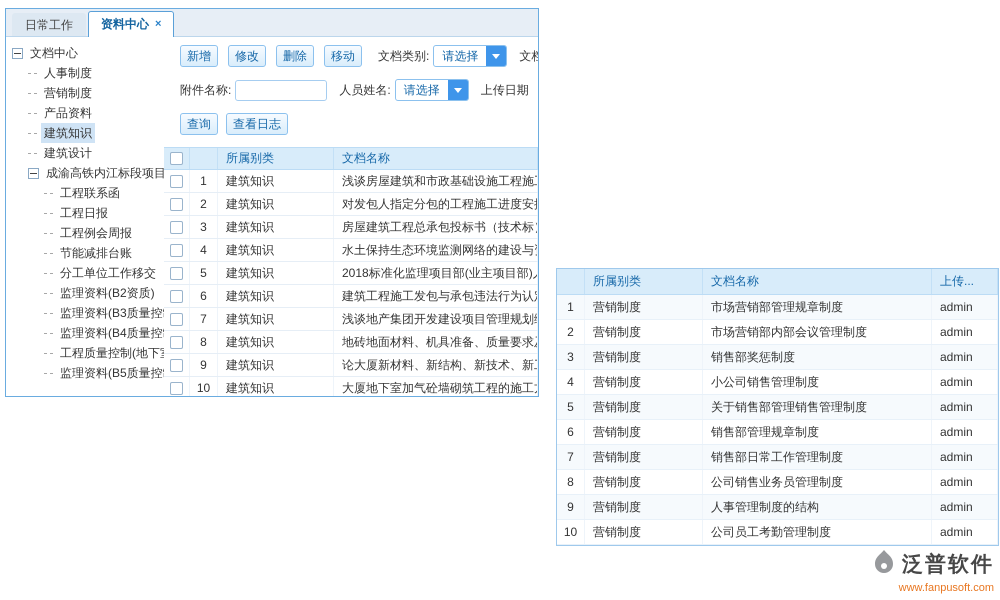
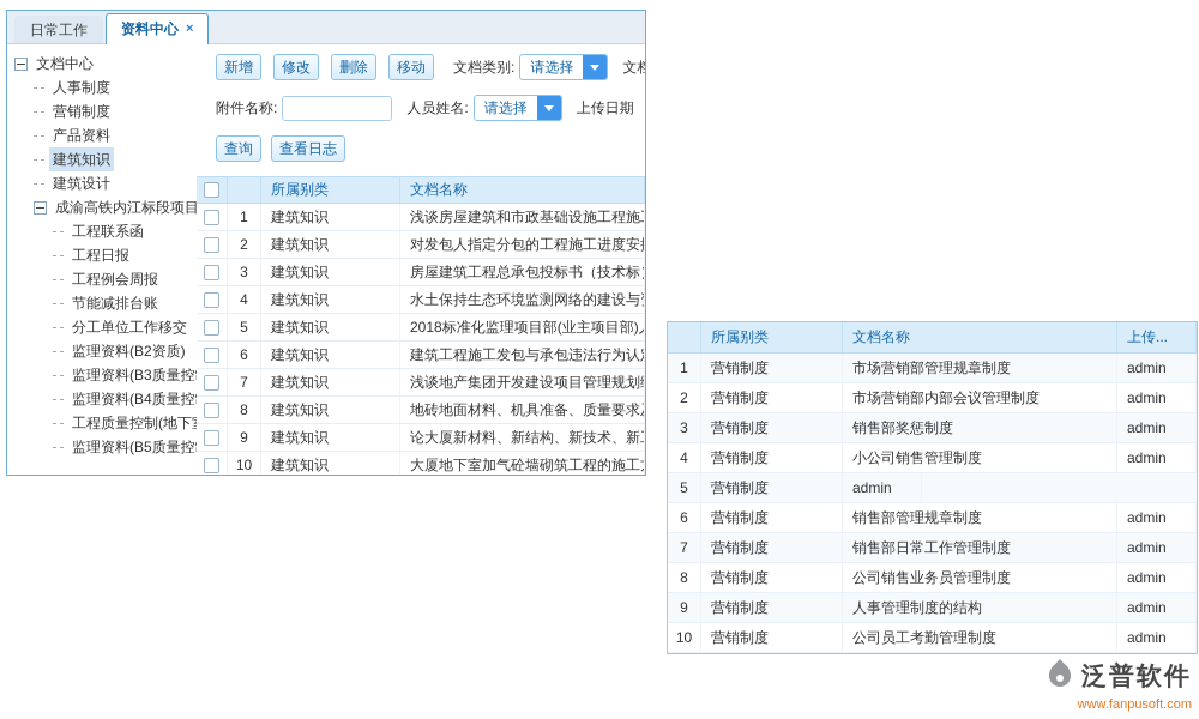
  日常工作
  资料中心
  ×
  文档中心
  人事制度
  营销制度
  产品资料
  建筑知识
  建筑设计
  成渝高铁内江标段项目
  工程联系函
  工程日报
  工程例会周报
  节能减排台账
  分工单位工作移交
  监理资料(B2资质)
  监理资料(B3质量控
  监理资料(B4质量控
  工程质量控制(地下
  监理资料(B5质量控
  新增
  修改
  删除
  移动
  文档类别:
  请选择
  附件名称:
  人员姓名:
  请选择
  上传日期
  查询
  查看日志
  所属别类
  文档名称
  1
  建筑知识
  浅谈房屋建筑和市政基础设施工程施
  2
  建筑知识
  对发包人指定分包的工程施工进度安
  3
  建筑知识
  房屋建筑工程总承包投标书（技术标
  4
  建筑知识
  水土保持生态环境监测网络的建设与
  5
  建筑知识
  2018标准化监理项目部(业主项目部)
  6
  建筑知识
  建筑工程施工发包与承包违法行为认
  7
  建筑知识
  浅谈地产集团开发建设项目管理规划
  8
  建筑知识
  地砖地面材料、机具准备、质量要求
  9
  建筑知识
  论大厦新材料、新结构、新技术、新
  10
  建筑知识
  大厦地下室加气砼墙砌筑工程的施工
  所属别类
  文档名称
  上传...
  1
  营销制度
  市场营销部管理规章制度
  admin
  2
  营销制度
  市场营销部内部会议管理制度
  admin
  3
  营销制度
  销售部奖惩制度
  admin
  4
  营销制度
  小公司销售管理制度
  admin
  5
  营销制度
- 关于销售部管理销售管理制度
  admin
  6
  营销制度
  销售部管理规章制度
  admin
  7
  营销制度
  销售部日常工作管理制度
  admin
  8
  营销制度
  公司销售业务员管理制度
  admin
  9
  营销制度
  人事管理制度的结构
  admin
  10
  营销制度
  公司员工考勤管理制度
  admin
  泛普软件
  www.fanpusoft.com
